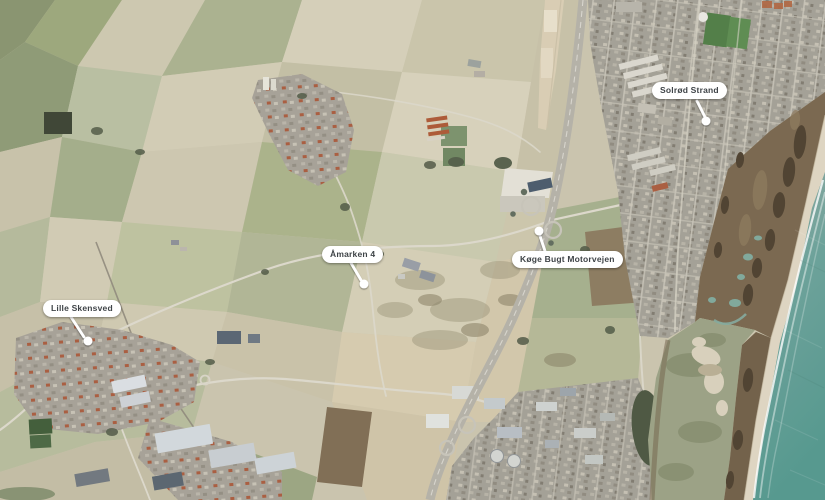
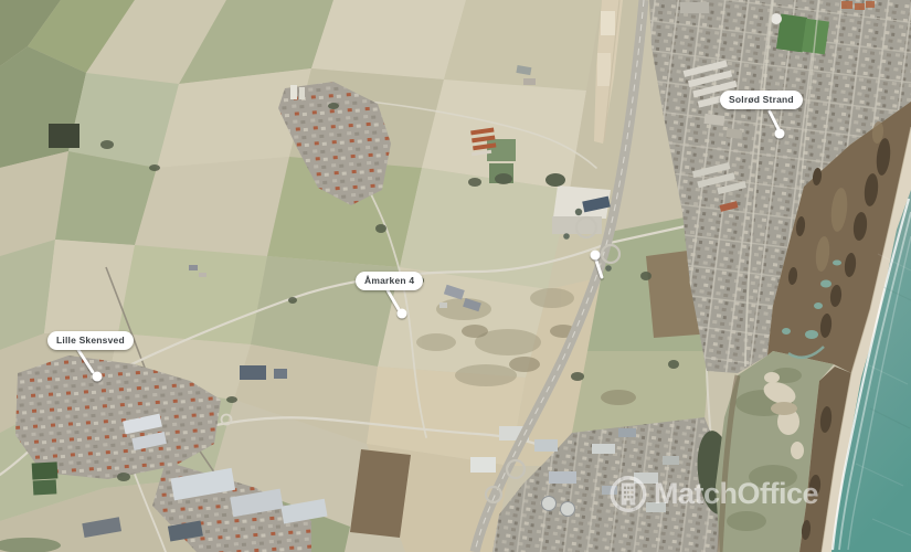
  Solrød Strand
  Åmarken 4
- Køge Bugt Motorvejen
  Lille Skensved
+ MatchOffice
